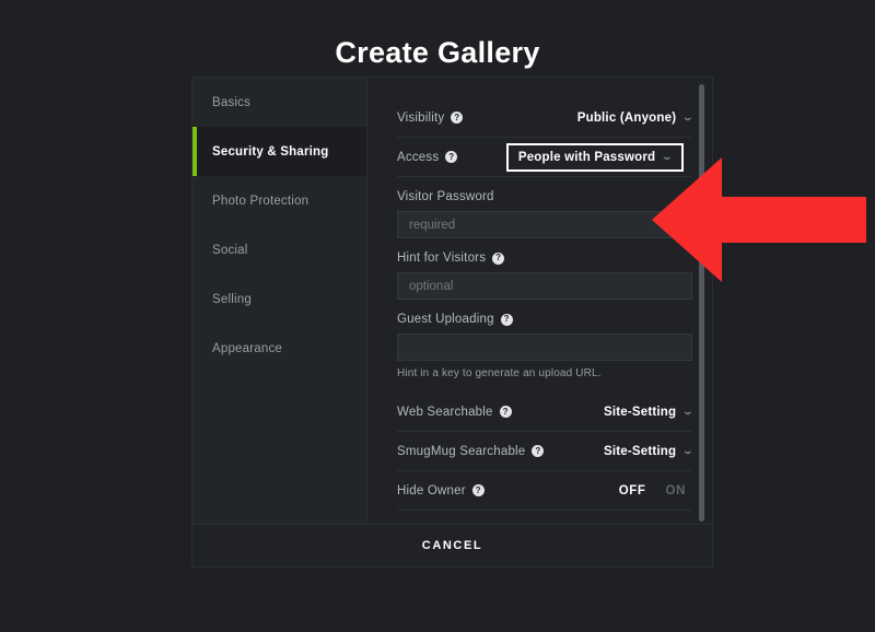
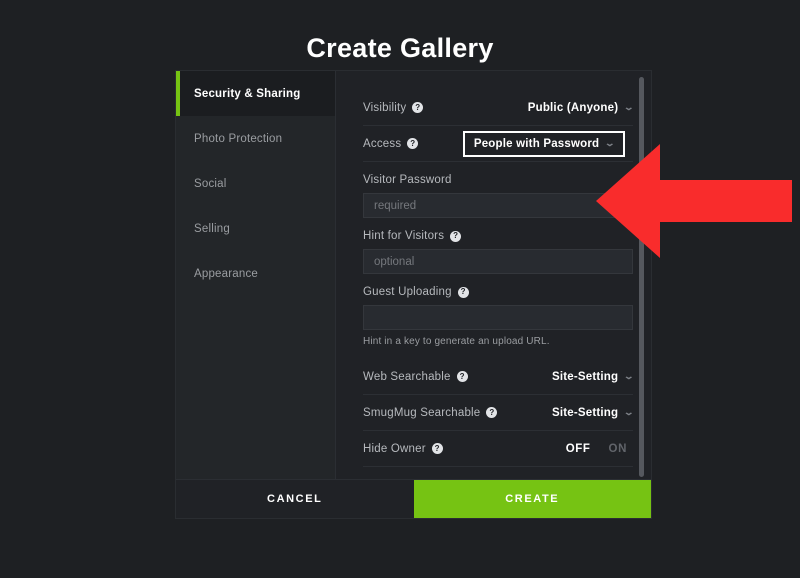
  Create Gallery
- Basics
  Security & Sharing
  Photo Protection
  Social
  Selling
  Appearance
  Visibility
  ?
  Public (Anyone)
  ⌄
  Access
  ?
  People with Password
  ⌄
  Visitor Password
  required
  Hint for Visitors
  ?
  optional
  Guest Uploading
  ?
  Hint in a key to generate an upload URL.
  Web Searchable
  ?
  Site-Setting
  ⌄
  SmugMug Searchable
  ?
  Site-Setting
  ⌄
  Hide Owner
  ?
  OFF
  ON
  CANCEL
+ CREATE
